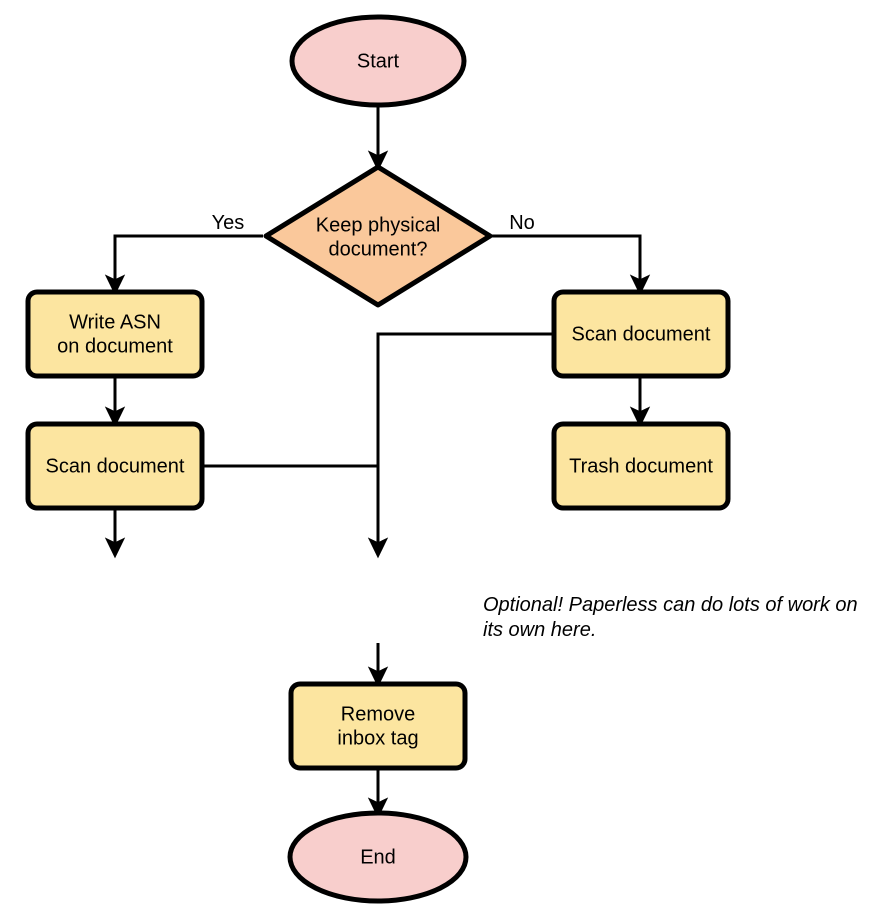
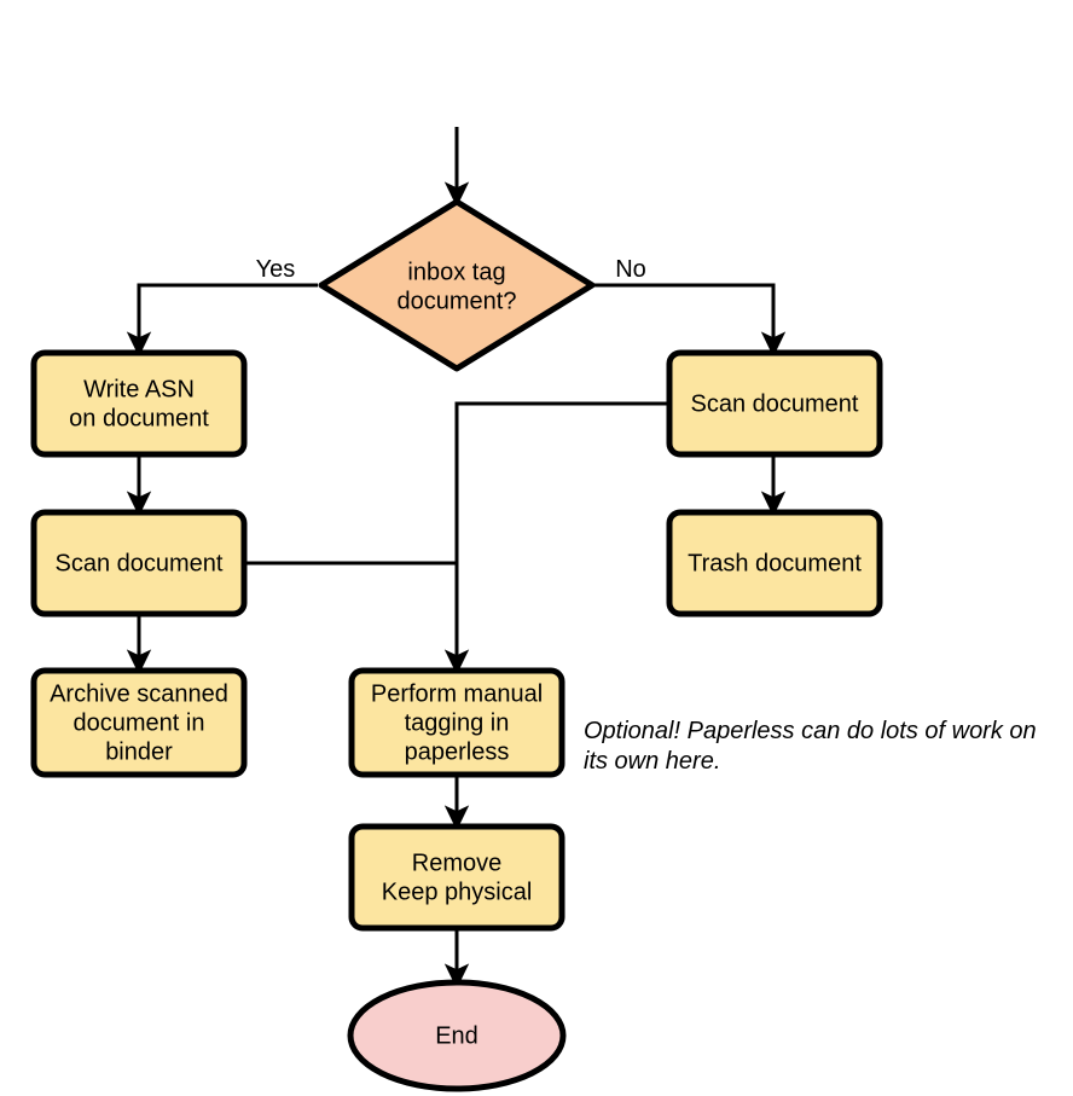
  Yes
  No
- Start
- Keep physical
+ inbox tag
  document?
  Write ASN
  on document
  Scan document
+ Archive scanned
+ document in
+ binder
  Scan document
  Trash document
+ Perform manual
+ tagging in
+ paperless
  Remove
- inbox tag
+ Keep physical
  End
  Optional! Paperless can do lots of work on
  its own here.
